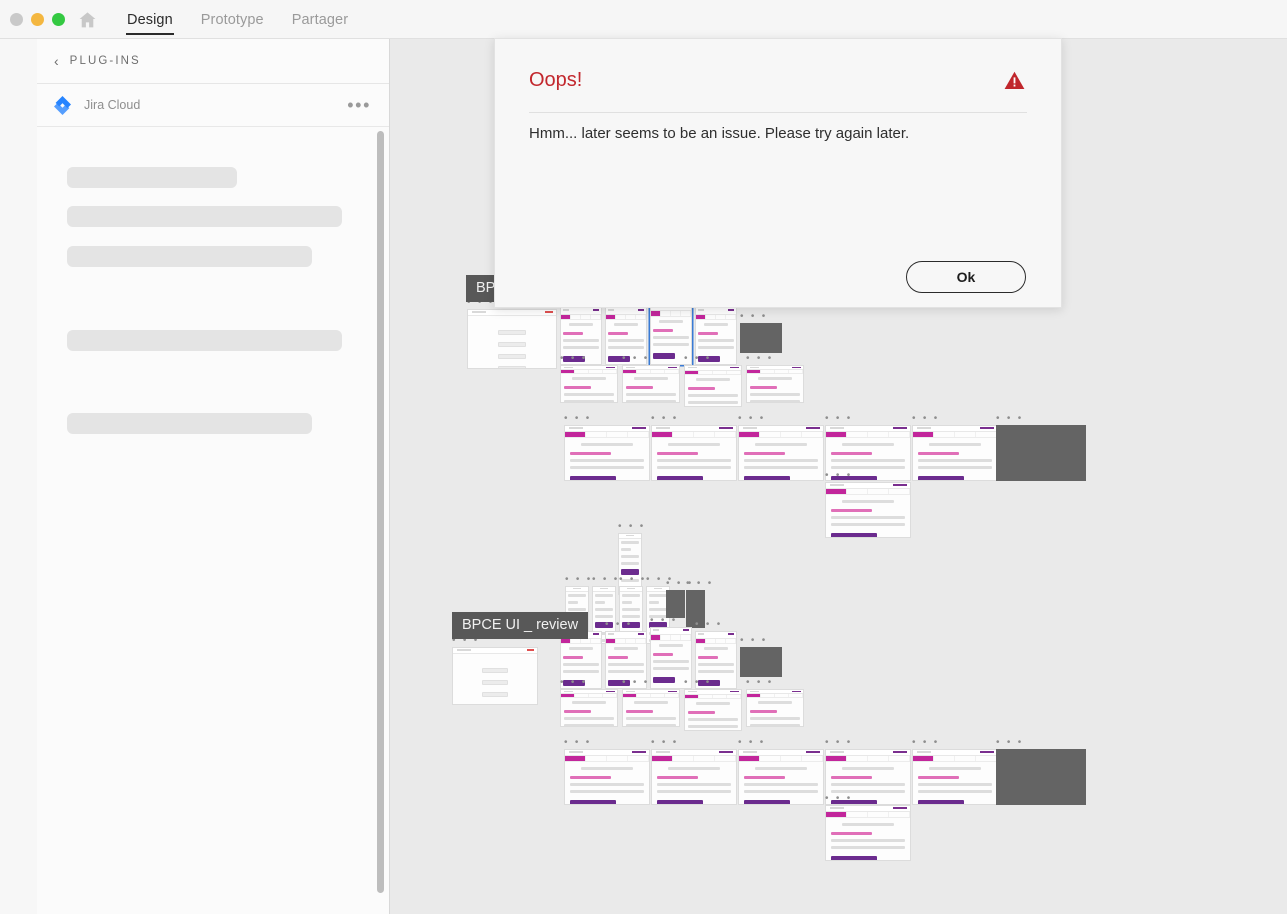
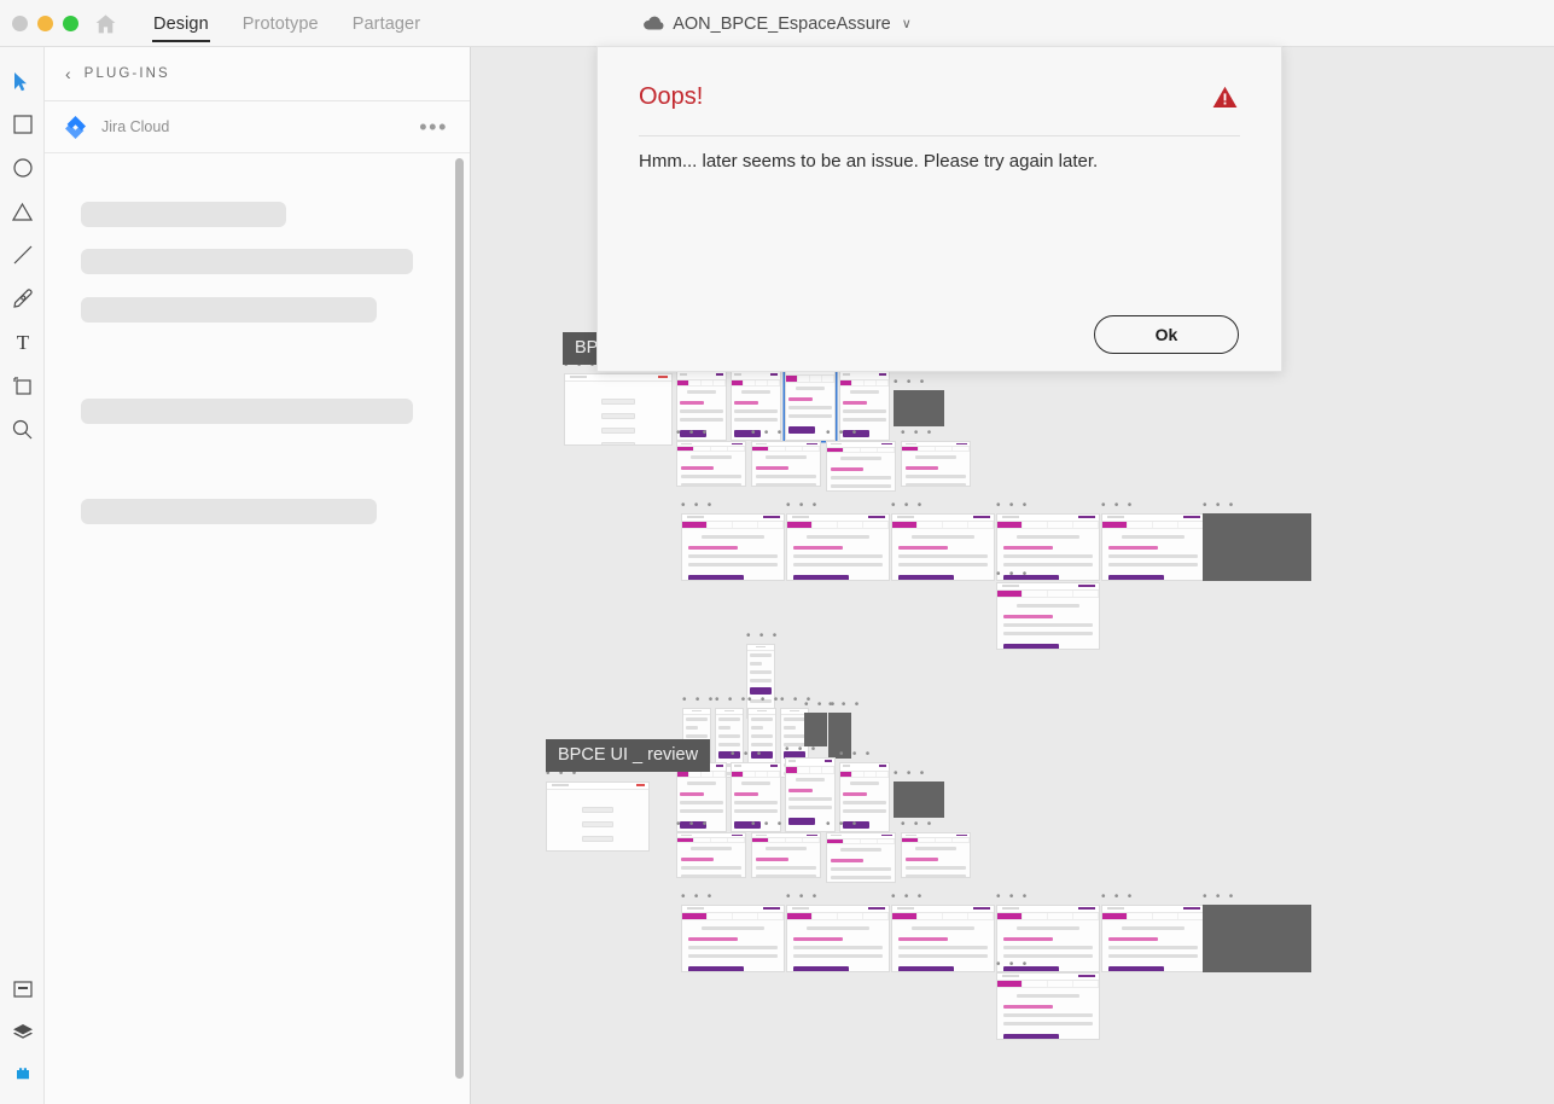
  Design
  Prototype
  Partager
+ AON_BPCE_EspaceAssure
+ ∨
+ T
  ‹
  PLUG-INS
  Jira Cloud
  •••
  • • •
  • • •
  • • •
  • • •
  • • •
  • • •
  • • •
  • • •
  • • •
  • • •
  • • •
  • • •
  • • •
  • • •
  • • •
  • • •
  • • •
  • • •
  • • •
  • • •
  • • •
  • • •
  • • •
  • • •
  • • •
  • • •
  • • •
  • • •
  • • •
  • • •
  • • •
  • • •
  • • •
  • • •
  • • •
  • • •
  BPCE UI _ review
  Oops!
  Hmm... later seems to be an issue. Please try again later.
  Ok
